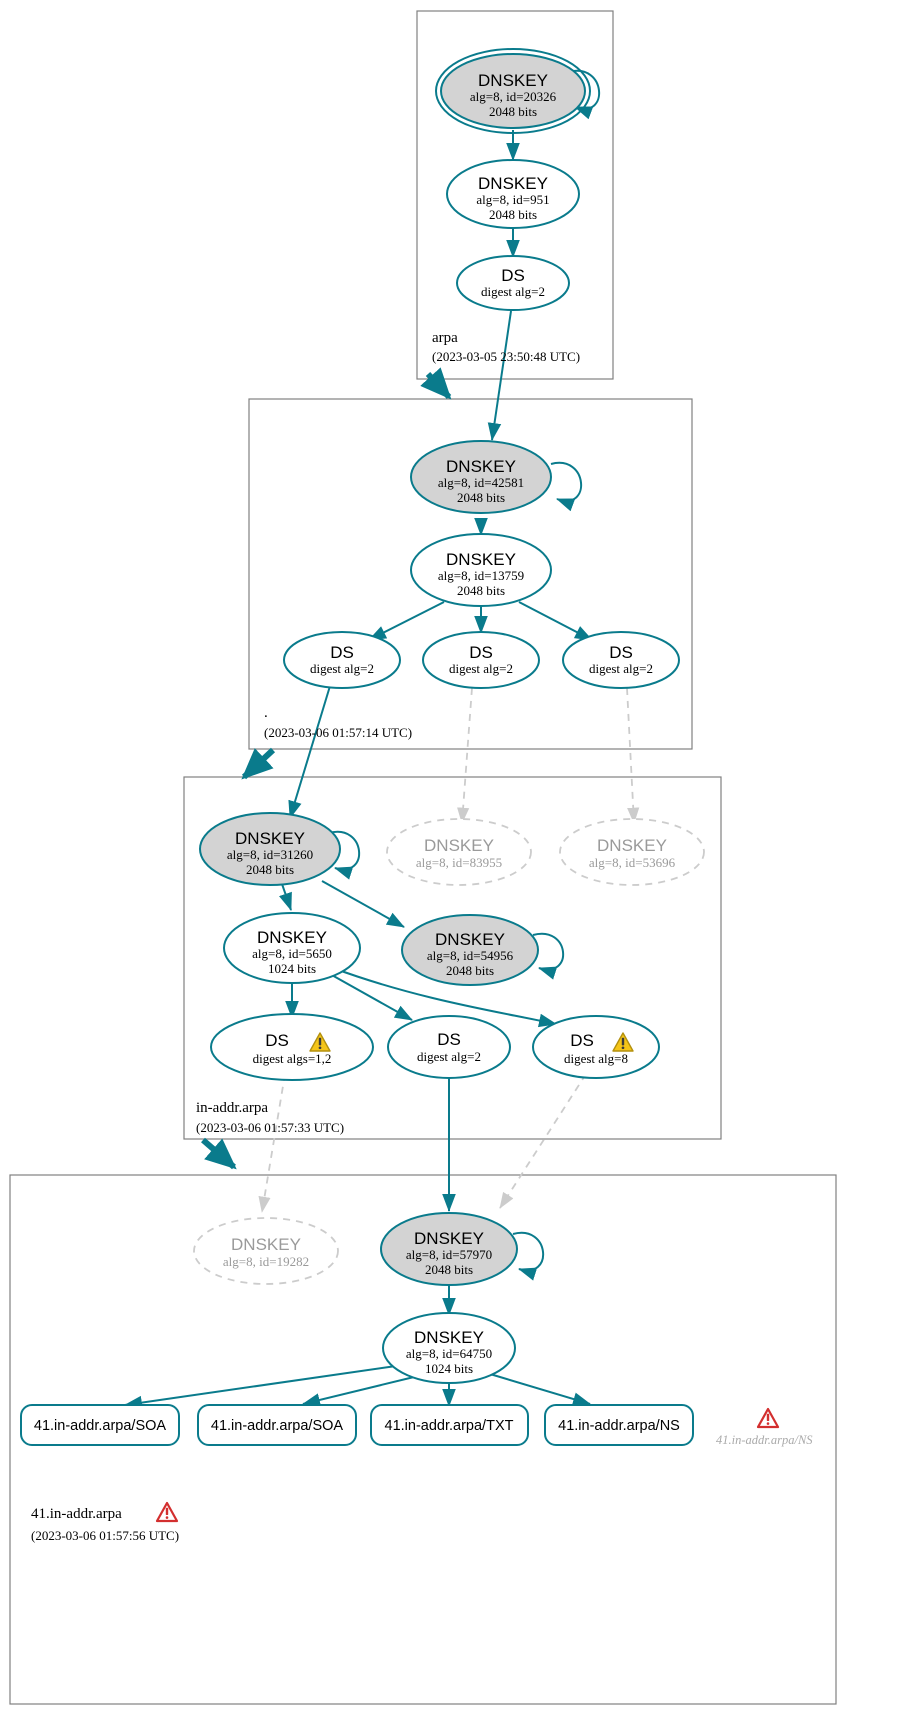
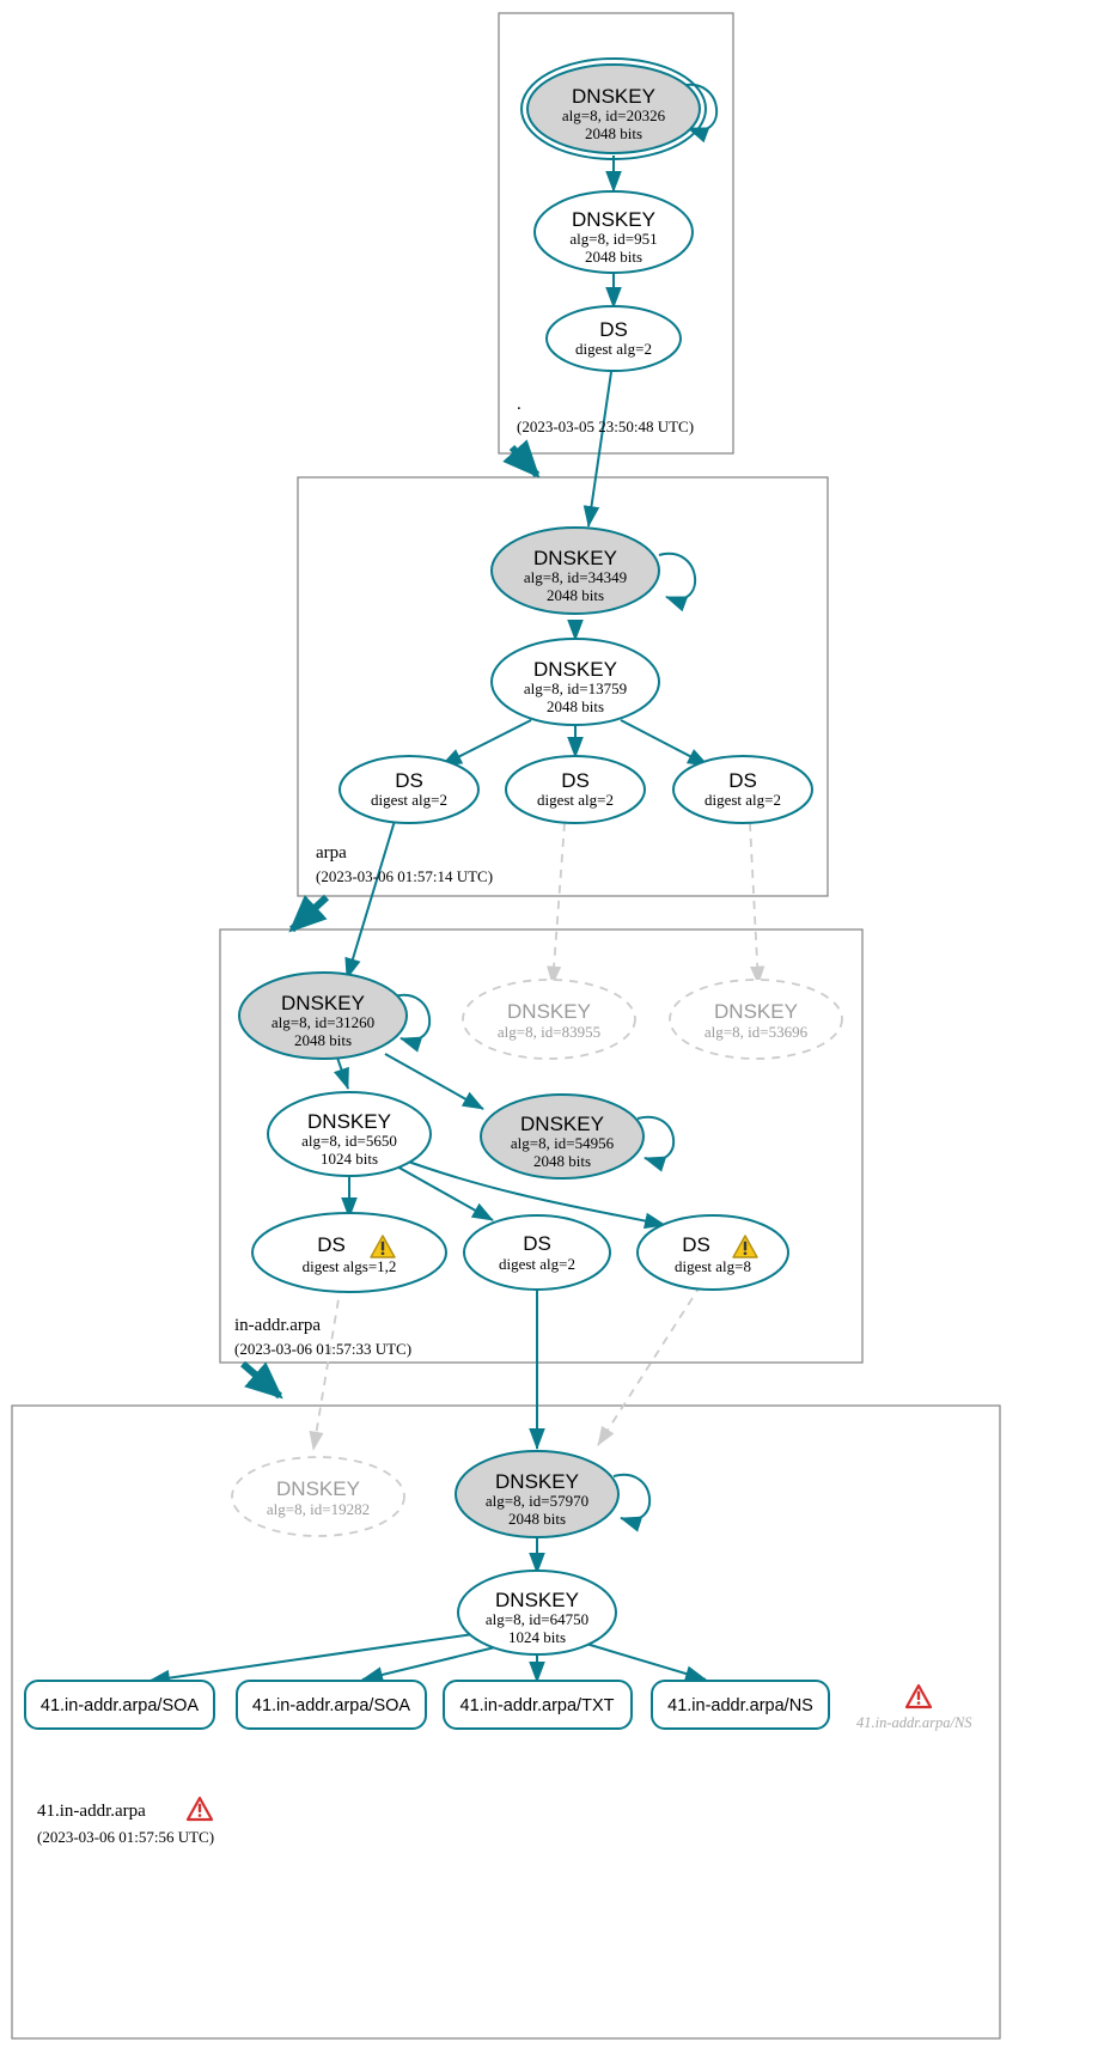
  DNSKEY
  alg=8, id=20326
  2048 bits
  DNSKEY
  alg=8, id=951
  2048 bits
  DS
  digest alg=2
- arpa
+ .
  (2023-03-05 23:50:48 UTC)
  DNSKEY
- alg=8, id=42581
+ alg=8, id=34349
  2048 bits
  DNSKEY
  alg=8, id=13759
  2048 bits
  DS
  digest alg=2
  DS
  digest alg=2
  DS
  digest alg=2
- .
+ arpa
  (2023-03-06 01:57:14 UTC)
  DNSKEY
  alg=8, id=31260
  2048 bits
  DNSKEY
  alg=8, id=83955
  DNSKEY
  alg=8, id=53696
  DNSKEY
  alg=8, id=5650
  1024 bits
  DNSKEY
  alg=8, id=54956
  2048 bits
  DS
  digest algs=1,2
  DS
  digest alg=2
  DS
  digest alg=8
  in-addr.arpa
  (2023-03-06 01:57:33 UTC)
  DNSKEY
  alg=8, id=19282
  DNSKEY
  alg=8, id=57970
  2048 bits
  DNSKEY
  alg=8, id=64750
  1024 bits
  41.in-addr.arpa/SOA
  41.in-addr.arpa/SOA
  41.in-addr.arpa/TXT
  41.in-addr.arpa/NS
  41.in-addr.arpa/NS
  41.in-addr.arpa
  (2023-03-06 01:57:56 UTC)
